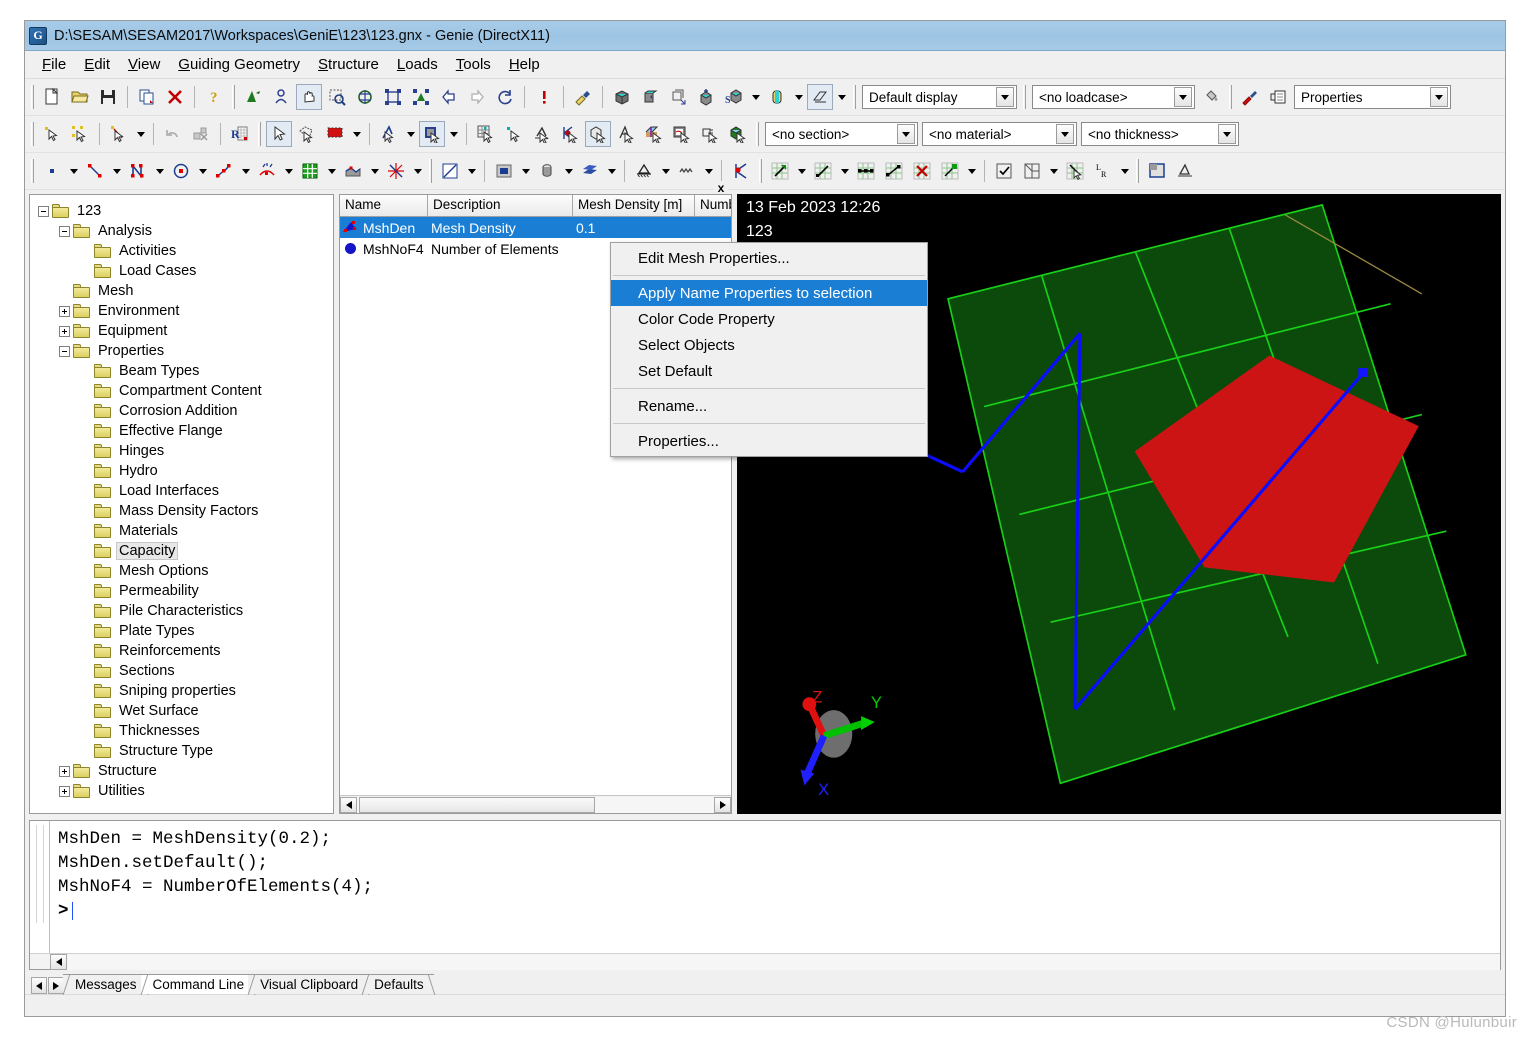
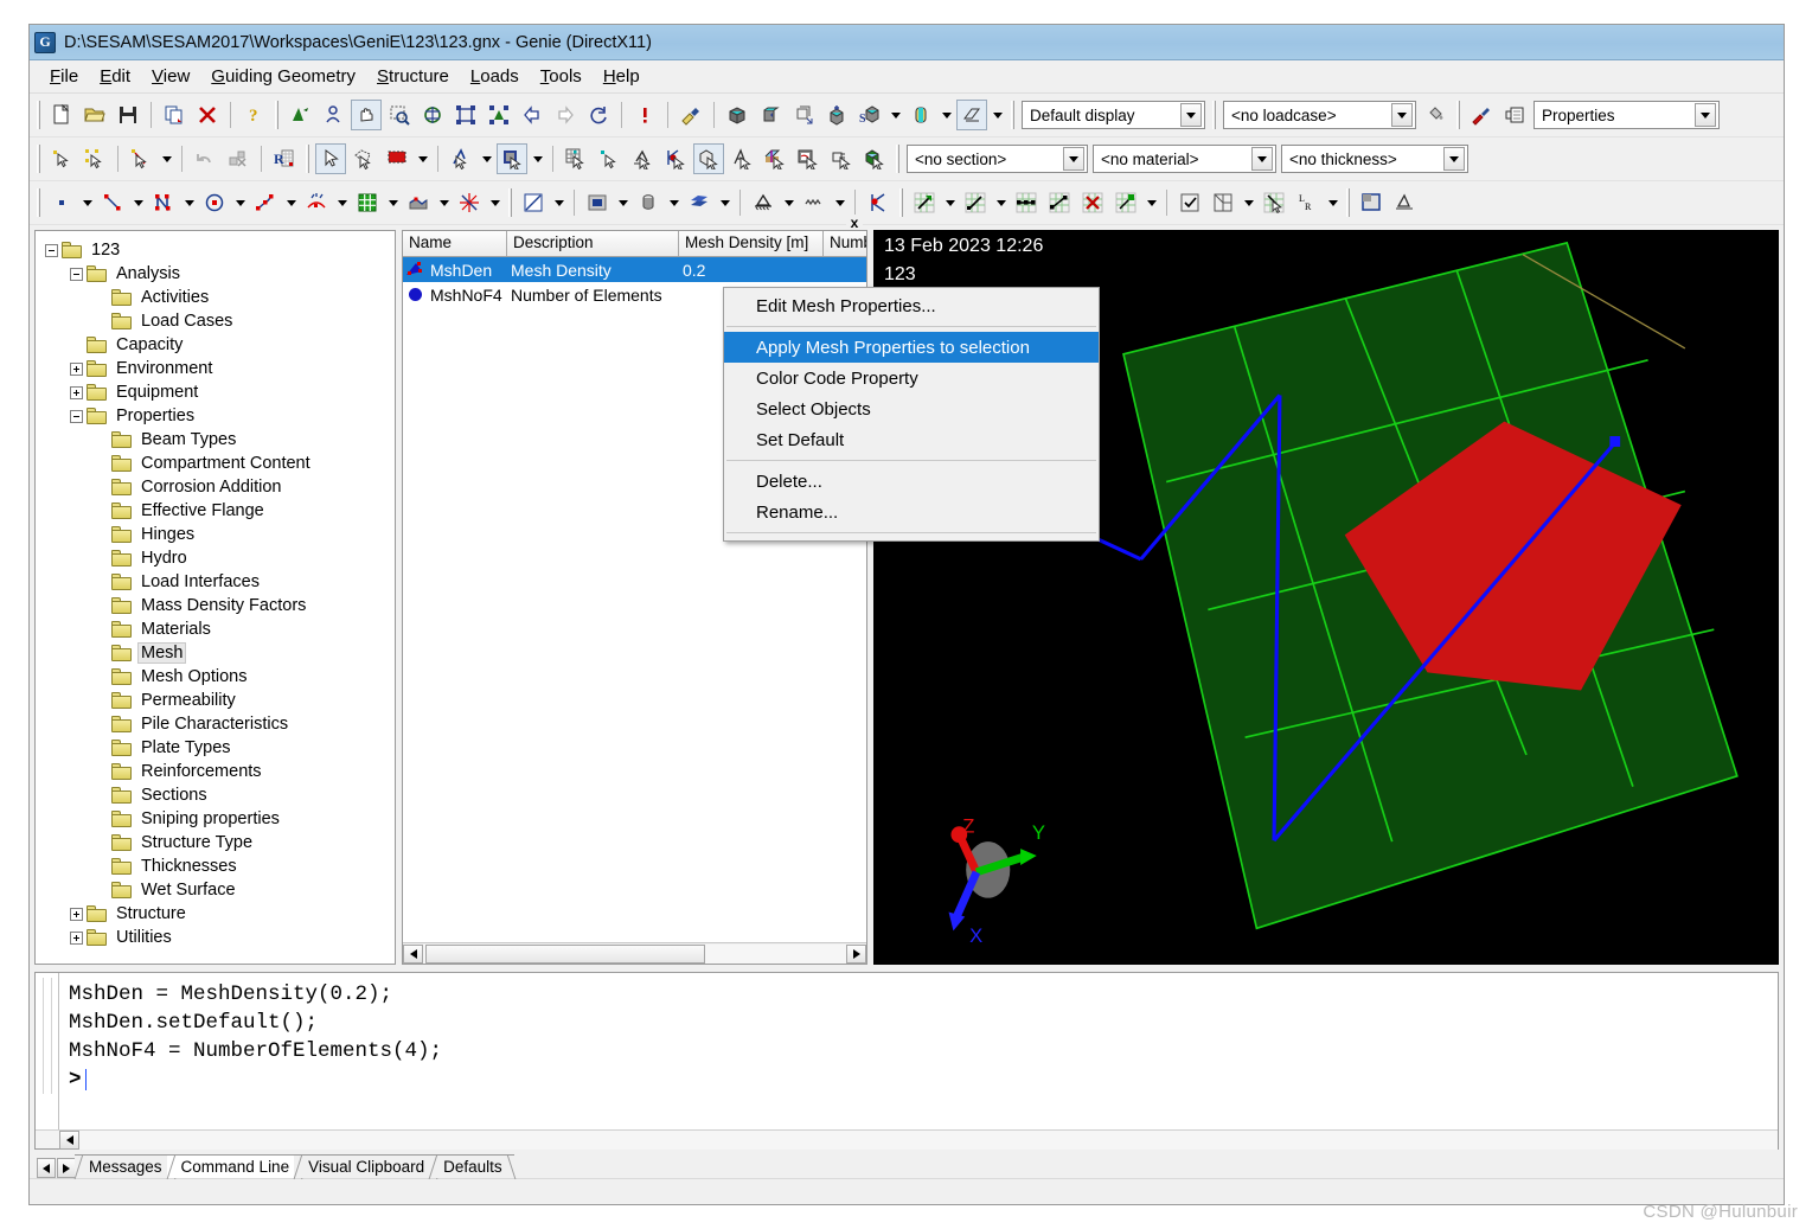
  G
  D:\SESAM\SESAM2017\Workspaces\GeniE\123\123.gnx - Genie (DirectX11)
  File
  Edit
  View
  Guiding Geometry
  Structure
  Loads
  Tools
  Help
  ?
  S
  Default display
  <no loadcase>
  Properties
  R
  <no section>
  <no material>
  <no thickness>
  L
  R
  123
  Analysis
  Activities
  Load Cases
- Mesh
+ Capacity
  Environment
  Equipment
  Properties
  Beam Types
  Compartment Content
  Corrosion Addition
  Effective Flange
  Hinges
  Hydro
  Load Interfaces
  Mass Density Factors
  Materials
- Capacity
+ Mesh
  Mesh Options
  Permeability
  Pile Characteristics
  Plate Types
  Reinforcements
  Sections
  Sniping properties
- Wet Surface
+ Structure Type
  Thicknesses
- Structure Type
+ Wet Surface
  Structure
  Utilities
  x
  Name
  Description
  Mesh Density [m]
  MshDen
  Mesh Density
- 0.1
+ 0.2
  MshNoF4
  Number of Elements
  13 Feb 2023 12:26
  123
  Z
  Y
  X
  Edit Mesh Properties...
- Apply Name Properties to selection
+ Apply Mesh Properties to selection
  Color Code Property
  Select Objects
  Set Default
+ Delete...
  Rename...
- Properties...
  MshDen = MeshDensity(0.2);
  MshDen.setDefault();
  MshNoF4 = NumberOfElements(4);
  >
  Messages
  Command Line
  Visual Clipboard
  Defaults
  CSDN @Hulunbuir
